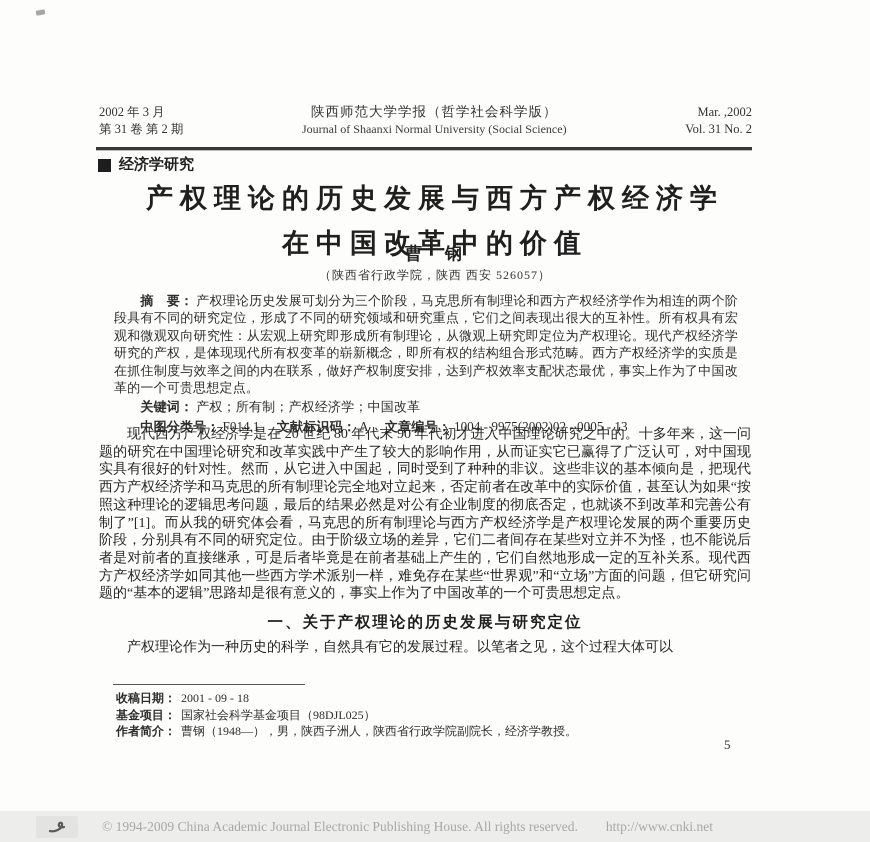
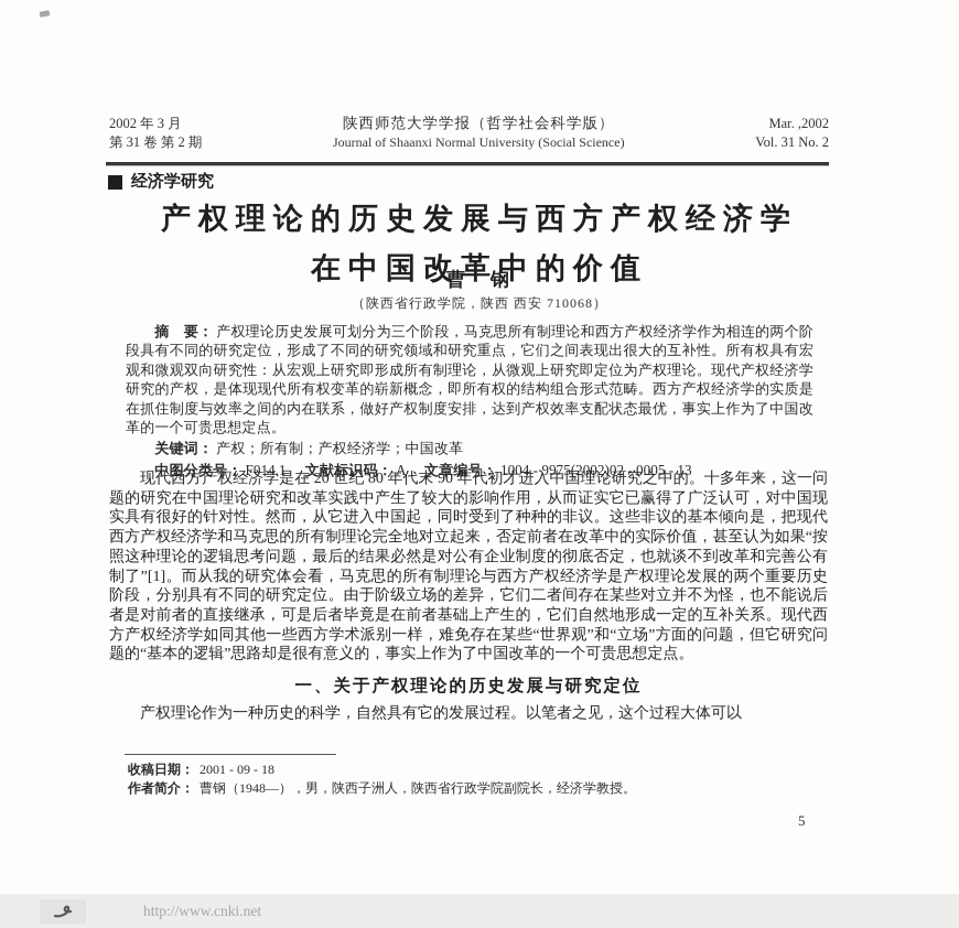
  2002 年 3 月
  第 31 卷 第 2 期
  陕西师范大学学报（哲学社会科学版）
  Journal of Shaanxi Normal University (Social Science)
  Mar. ,2002
  Vol. 31 No. 2
  经济学研究
  产权理论的历史发展与西方产权经济学
  在中国改革中的价值
  曹 钢
- （陕西省行政学院，陕西 西安 526057）
+ （陕西省行政学院，陕西 西安 710068）
  摘 要： 产权理论历史发展可划分为三个阶段，马克思所有制理论和西方产权经济学作为相连的两个阶段具有不同的研究定位，形成了不同的研究领域和研究重点，它们之间表现出很大的互补性。所有权具有宏观和微观双向研究性：从宏观上研究即形成所有制理论，从微观上研究即定位为产权理论。现代产权经济学研究的产权，是体现现代所有权变革的崭新概念，即所有权的结构组合形式范畴。西方产权经济学的实质是在抓住制度与效率之间的内在联系，做好产权制度安排，达到产权效率支配状态最优，事实上作为了中国改革的一个可贵思想定点。
  关键词： 产权；所有制；产权经济学；中国改革
  中图分类号： F014.1 文献标识码： A 文章编号： 1004 - 9975(2002)02 - 0005 - 13
  现代西方产权经济学是在 20 世纪 80 年代末 90 年代初才进入中国理论研究之中的。十多年来，这一问题的研究在中国理论研究和改革实践中产生了较大的影响作用，从而证实它已赢得了广泛认可，对中国现实具有很好的针对性。然而，从它进入中国起，同时受到了种种的非议。这些非议的基本倾向是，把现代西方产权经济学和马克思的所有制理论完全地对立起来，否定前者在改革中的实际价值，甚至认为如果“按照这种理论的逻辑思考问题，最后的结果必然是对公有企业制度的彻底否定，也就谈不到改革和完善公有制了”[1]。而从我的研究体会看，马克思的所有制理论与西方产权经济学是产权理论发展的两个重要历史阶段，分别具有不同的研究定位。由于阶级立场的差异，它们二者间存在某些对立并不为怪，也不能说后者是对前者的直接继承，可是后者毕竟是在前者基础上产生的，它们自然地形成一定的互补关系。现代西方产权经济学如同其他一些西方学术派别一样，难免存在某些“世界观”和“立场”方面的问题，但它研究问题的“基本的逻辑”思路却是很有意义的，事实上作为了中国改革的一个可贵思想定点。
  一、关于产权理论的历史发展与研究定位
  产权理论作为一种历史的科学，自然具有它的发展过程。以笔者之见，这个过程大体可以
  收稿日期： 2001 - 09 - 18
- 基金项目： 国家社会科学基金项目（98DJL025）
  作者简介： 曹钢（1948—），男，陕西子洲人，陕西省行政学院副院长，经济学教授。
  5
- © 1994-2009 China Academic Journal Electronic Publishing House. All rights reserved.
  http://www.cnki.net
